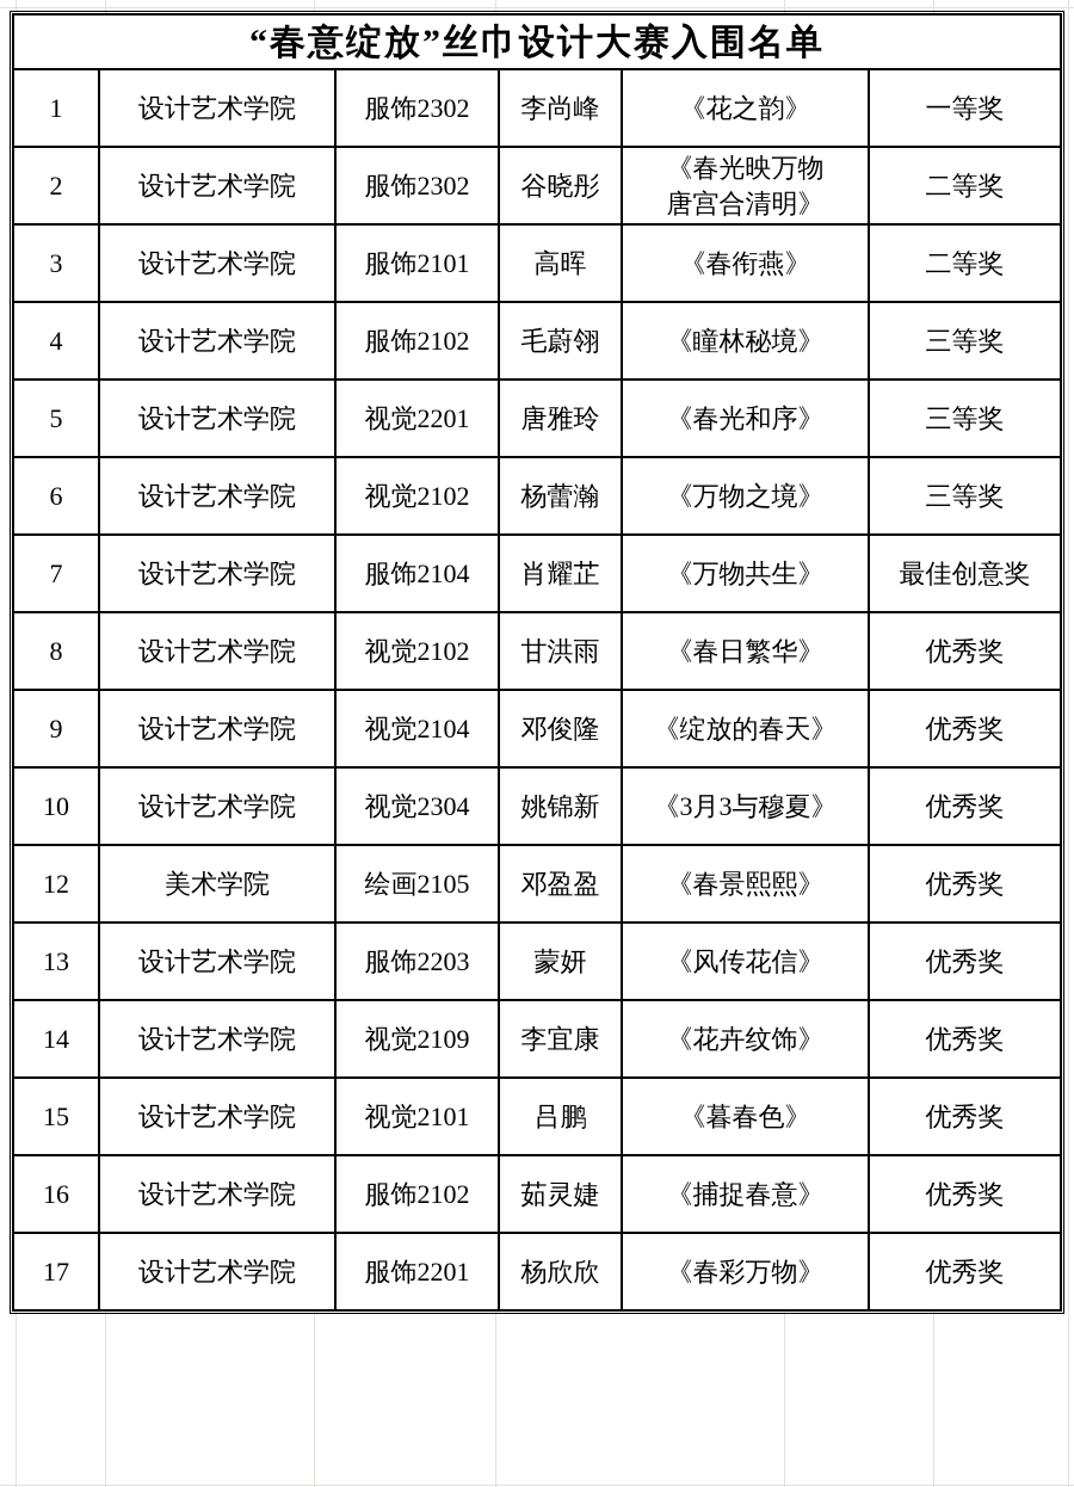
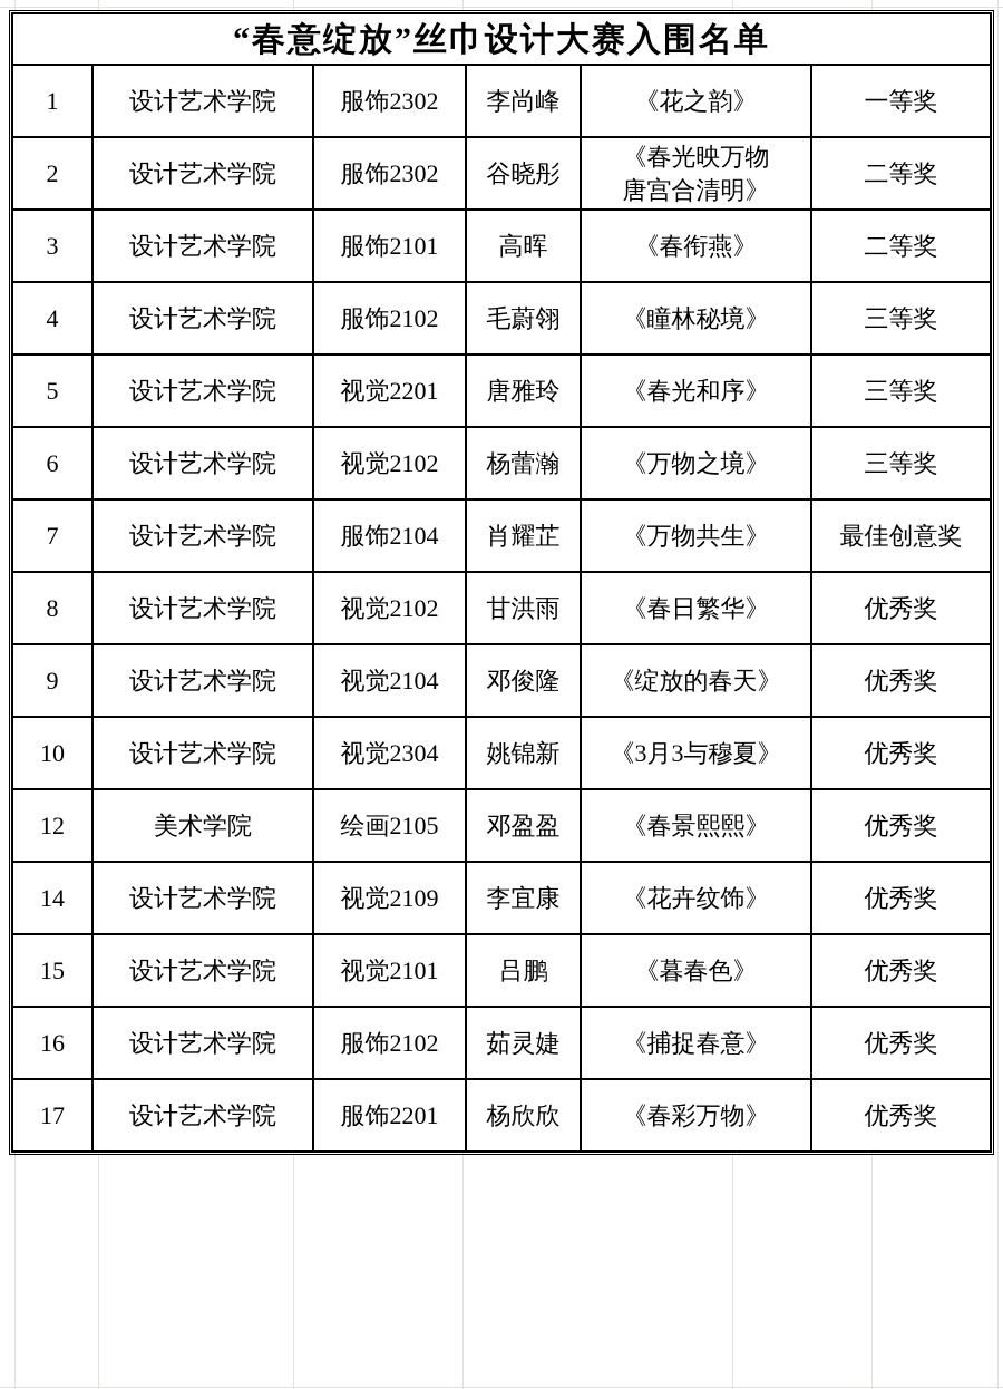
  “春意绽放”丝巾设计大赛入围名单
  1	设计艺术学院	服饰2302	李尚峰	《花之韵》	一等奖
  2	设计艺术学院	服饰2302	谷晓彤	《春光映万物 唐宫合清明》	二等奖
  3	设计艺术学院	服饰2101	高晖	《春衔燕》	二等奖
  4	设计艺术学院	服饰2102	毛蔚翎	《瞳林秘境》	三等奖
  5	设计艺术学院	视觉2201	唐雅玲	《春光和序》	三等奖
  6	设计艺术学院	视觉2102	杨蕾瀚	《万物之境》	三等奖
  7	设计艺术学院	服饰2104	肖耀芷	《万物共生》	最佳创意奖
  8	设计艺术学院	视觉2102	甘洪雨	《春日繁华》	优秀奖
  9	设计艺术学院	视觉2104	邓俊隆	《绽放的春天》	优秀奖
  10	设计艺术学院	视觉2304	姚锦新	《3月3与穆夏》	优秀奖
  12	美术学院	绘画2105	邓盈盈	《春景熙熙》	优秀奖
- 13	设计艺术学院	服饰2203	蒙妍	《风传花信》	优秀奖
  14	设计艺术学院	视觉2109	李宜康	《花卉纹饰》	优秀奖
  15	设计艺术学院	视觉2101	吕鹏	《暮春色》	优秀奖
  16	设计艺术学院	服饰2102	茹灵婕	《捕捉春意》	优秀奖
  17	设计艺术学院	服饰2201	杨欣欣	《春彩万物》	优秀奖
